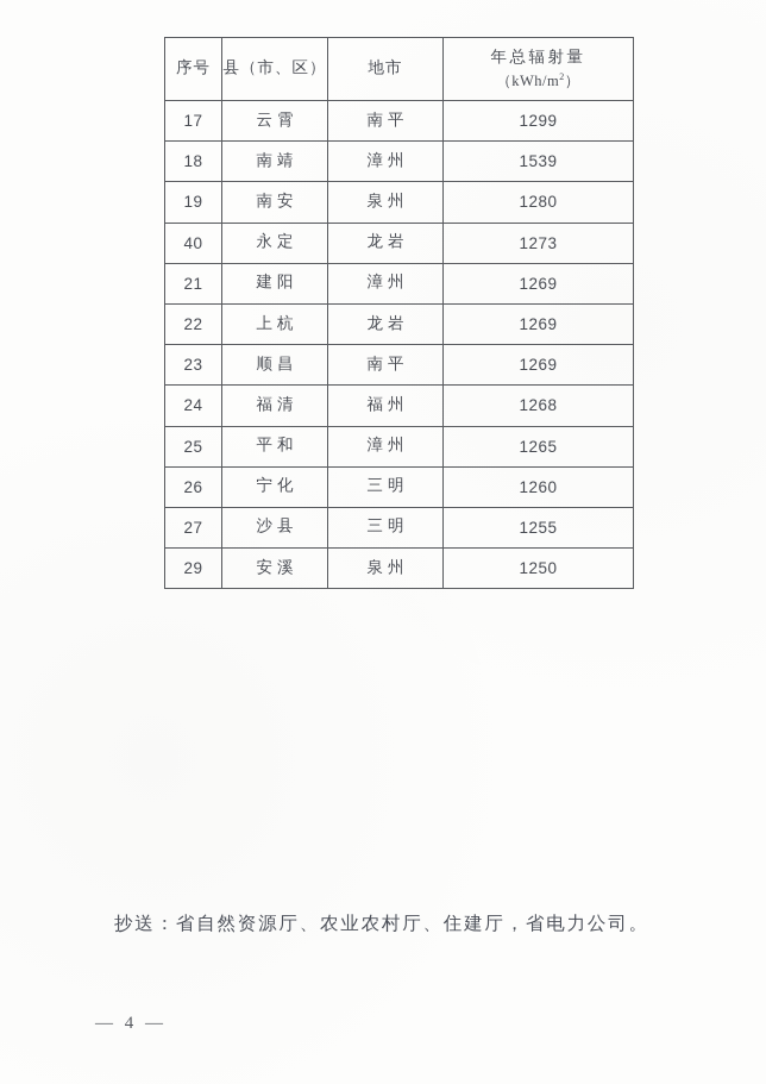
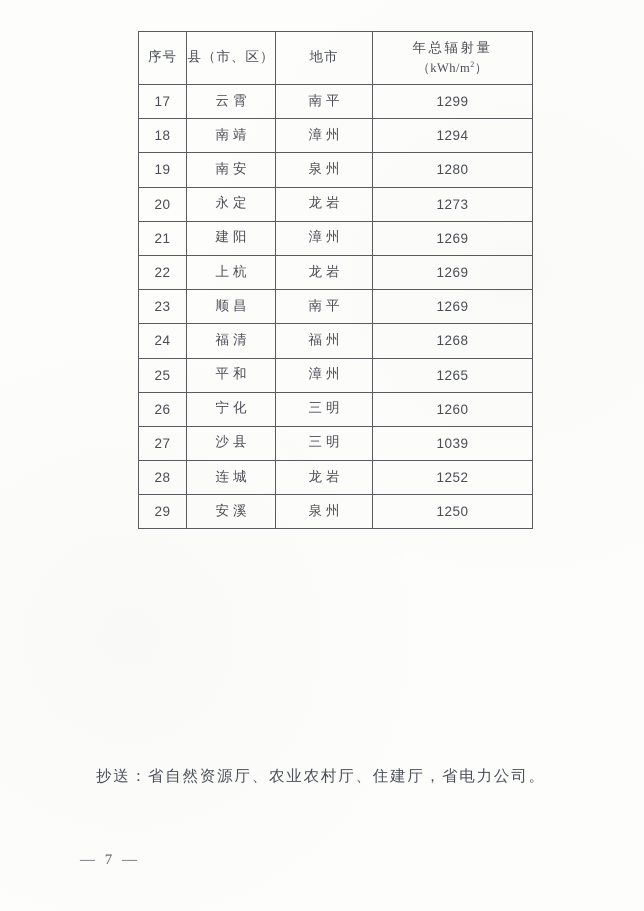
  序号	县（市、区）	地市	年总辐射量 （kWh/m2）
  17	云霄	南平	1299
- 18	南靖	漳州	1539
+ 18	南靖	漳州	1294
  19	南安	泉州	1280
- 40	永定	龙岩	1273
+ 20	永定	龙岩	1273
  21	建阳	漳州	1269
  22	上杭	龙岩	1269
  23	顺昌	南平	1269
  24	福清	福州	1268
  25	平和	漳州	1265
  26	宁化	三明	1260
- 27	沙县	三明	1255
+ 27	沙县	三明	1039
+ 28	连城	龙岩	1252
  29	安溪	泉州	1250
  抄送：省自然资源厅、农业农村厅、住建厅，省电力公司。
- — 4 —
+ — 7 —
